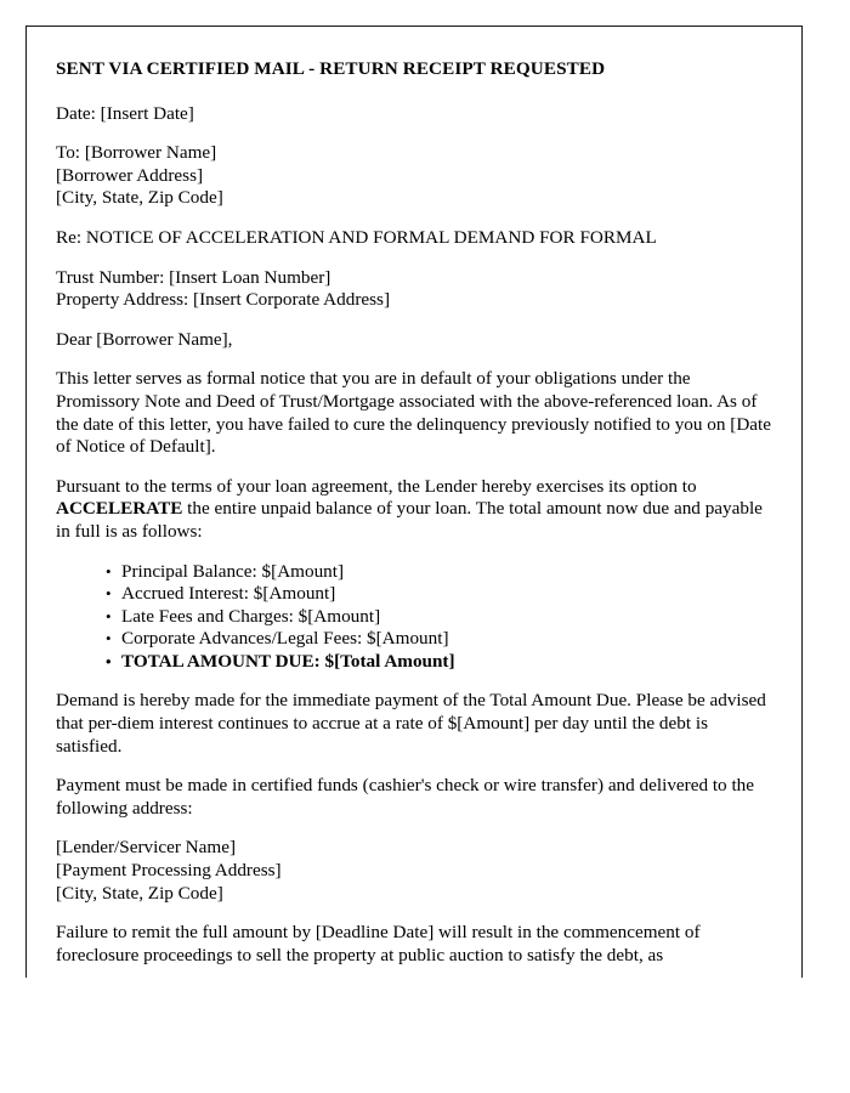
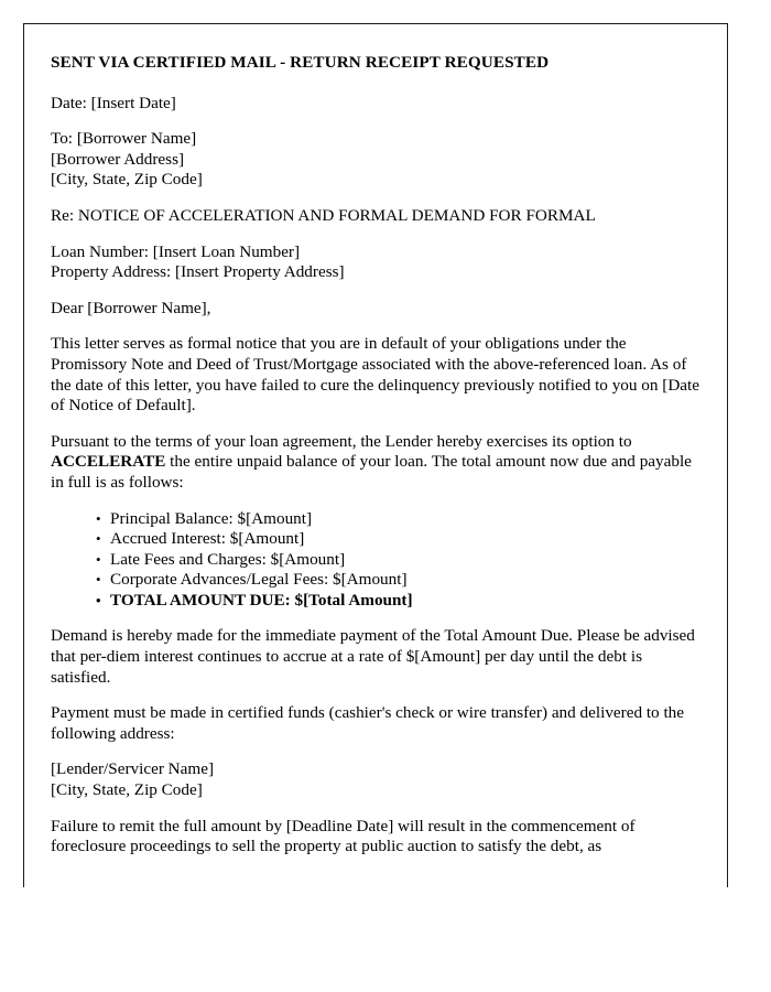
  SENT VIA CERTIFIED MAIL - RETURN RECEIPT REQUESTED
  Date: [Insert Date]
  To: [Borrower Name]
  [Borrower Address]
  [City, State, Zip Code]
  Re: NOTICE OF ACCELERATION AND FORMAL DEMAND FOR FORMAL
- Trust Number: [Insert Loan Number]
+ Loan Number: [Insert Loan Number]
- Property Address: [Insert Corporate Address]
+ Property Address: [Insert Property Address]
  Dear [Borrower Name],
  This letter serves as formal notice that you are in default of your obligations under the Promissory Note and Deed of Trust/Mortgage associated with the above-referenced loan. As of the date of this letter, you have failed to cure the delinquency previously notified to you on [Date of Notice of Default].
  Pursuant to the terms of your loan agreement, the Lender hereby exercises its option to ACCELERATE the entire unpaid balance of your loan. The total amount now due and payable in full is as follows:
  Principal Balance: $[Amount]
  Accrued Interest: $[Amount]
  Late Fees and Charges: $[Amount]
  Corporate Advances/Legal Fees: $[Amount]
  TOTAL AMOUNT DUE: $[Total Amount]
  Demand is hereby made for the immediate payment of the Total Amount Due. Please be advised that per-diem interest continues to accrue at a rate of $[Amount] per day until the debt is satisfied.
  Payment must be made in certified funds (cashier's check or wire transfer) and delivered to the following address:
  [Lender/Servicer Name]
- [Payment Processing Address]
  [City, State, Zip Code]
  Failure to remit the full amount by [Deadline Date] will result in the commencement of foreclosure proceedings to sell the property at public auction to satisfy the debt, as
